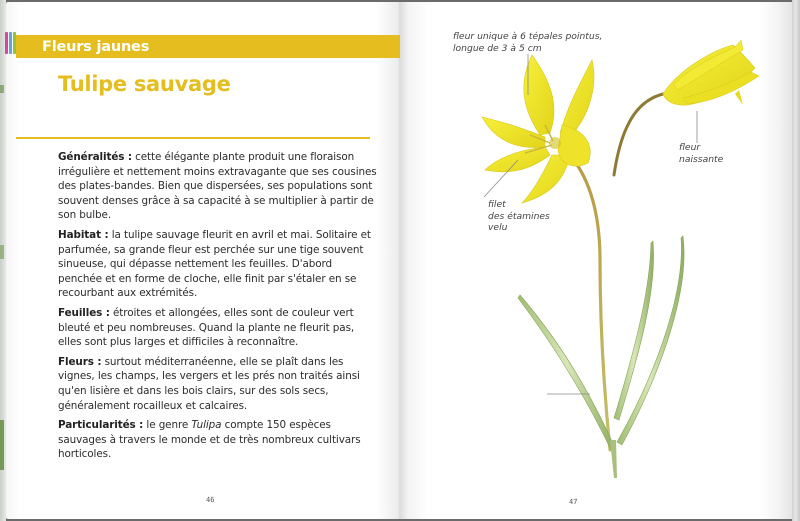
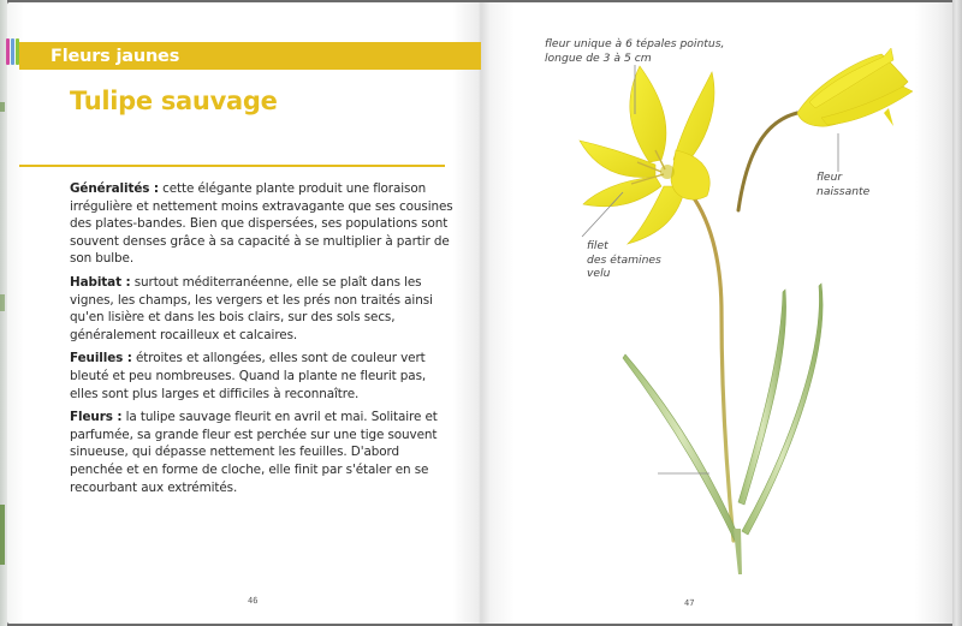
  Fleurs jaunes
  Tulipe sauvage
  Généralités : cette élégante plante produit une floraison irrégulière et nettement moins extravagante que ses cousines des plates-bandes. Bien que dispersées, ses populations sont souvent denses grâce à sa capacité à se multiplier à partir de son bulbe.
- Habitat : la tulipe sauvage fleurit en avril et mai. Solitaire et parfumée, sa grande fleur est perchée sur une tige souvent sinueuse, qui dépasse nettement les feuilles. D'abord penchée et en forme de cloche, elle finit par s'étaler en se recourbant aux extrémités.
+ Habitat : surtout méditerranéenne, elle se plaît dans les vignes, les champs, les vergers et les prés non traités ainsi qu'en lisière et dans les bois clairs, sur des sols secs, généralement rocailleux et calcaires.
  Feuilles : étroites et allongées, elles sont de couleur vert bleuté et peu nombreuses. Quand la plante ne fleurit pas, elles sont plus larges et difficiles à reconnaître.
- Fleurs : surtout méditerranéenne, elle se plaît dans les vignes, les champs, les vergers et les prés non traités ainsi qu'en lisière et dans les bois clairs, sur des sols secs, généralement rocailleux et calcaires.
+ Fleurs : la tulipe sauvage fleurit en avril et mai. Solitaire et parfumée, sa grande fleur est perchée sur une tige souvent sinueuse, qui dépasse nettement les feuilles. D'abord penchée et en forme de cloche, elle finit par s'étaler en se recourbant aux extrémités.
- Particularités : le genre Tulipa compte 150 espèces sauvages à travers le monde et de très nombreux cultivars horticoles.
  46
  fleur unique à 6 tépales pointus,
  longue de 3 à 5 cm
  fleur
  naissante
  filet
  des étamines
  velu
  47
